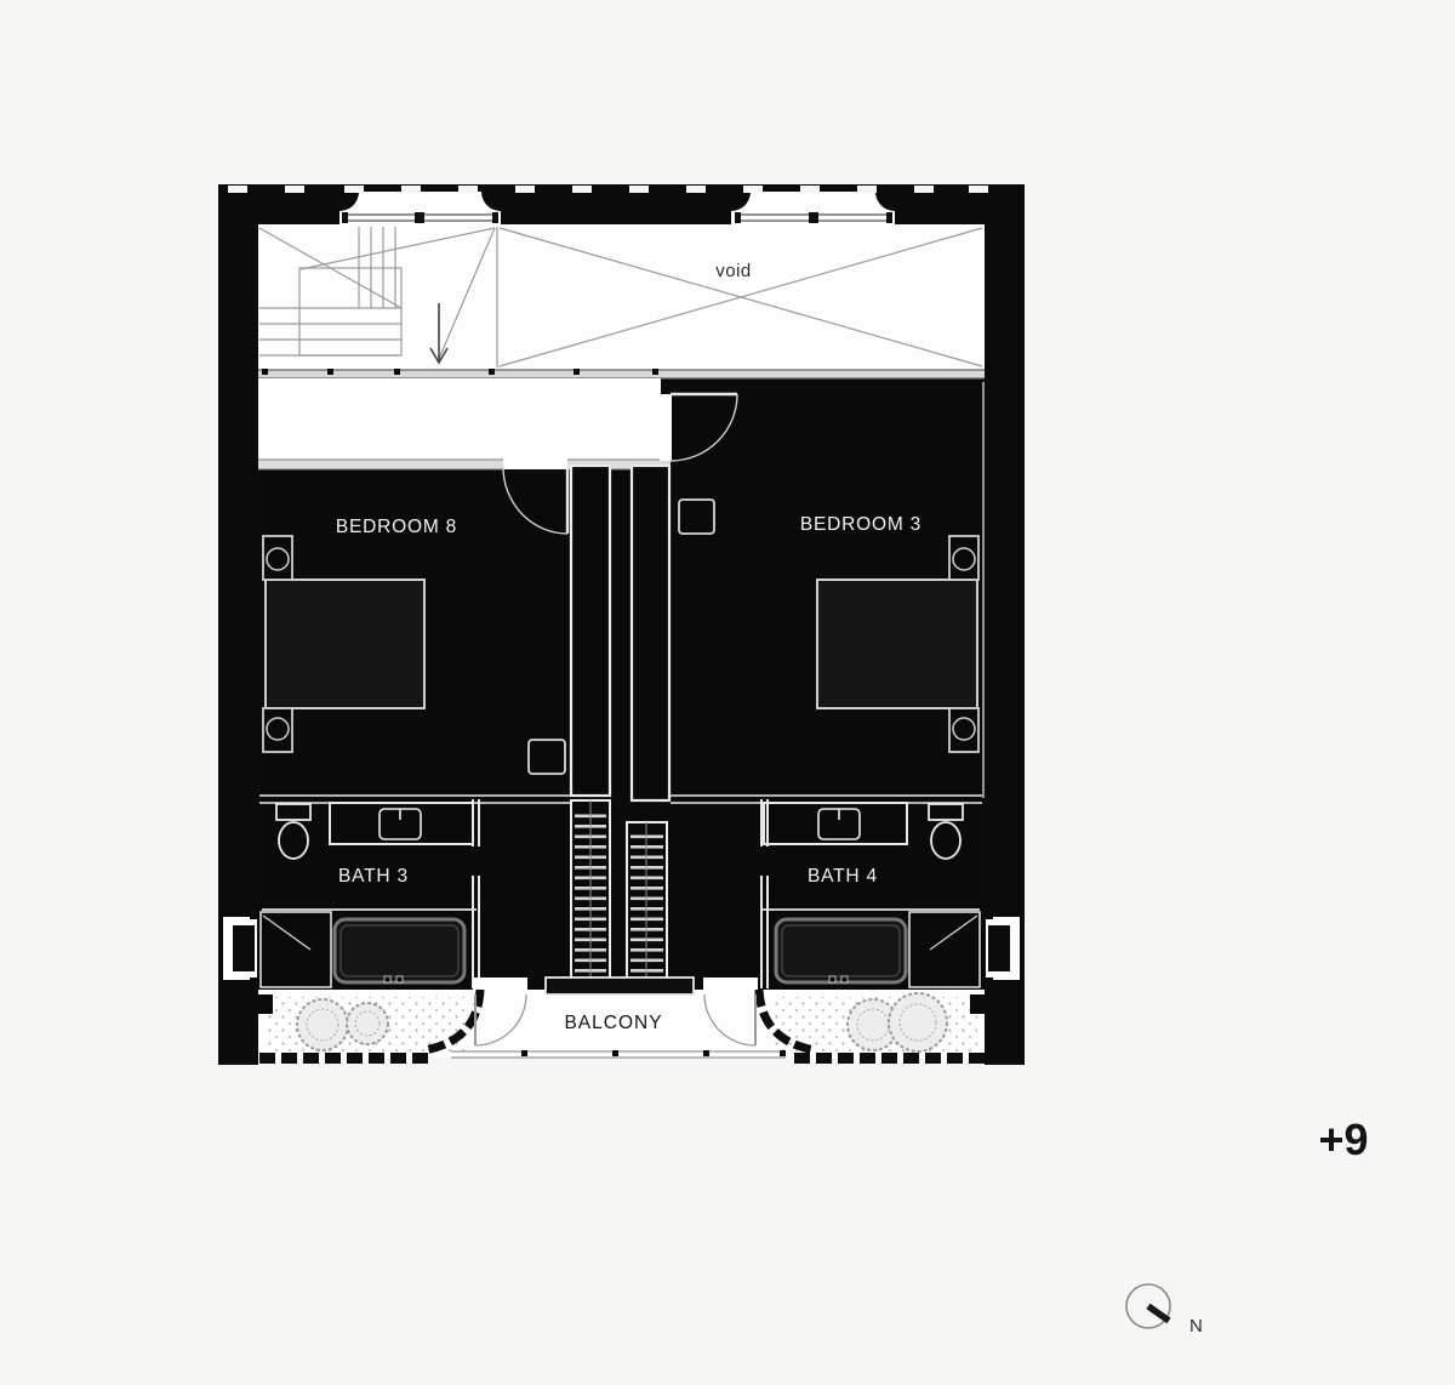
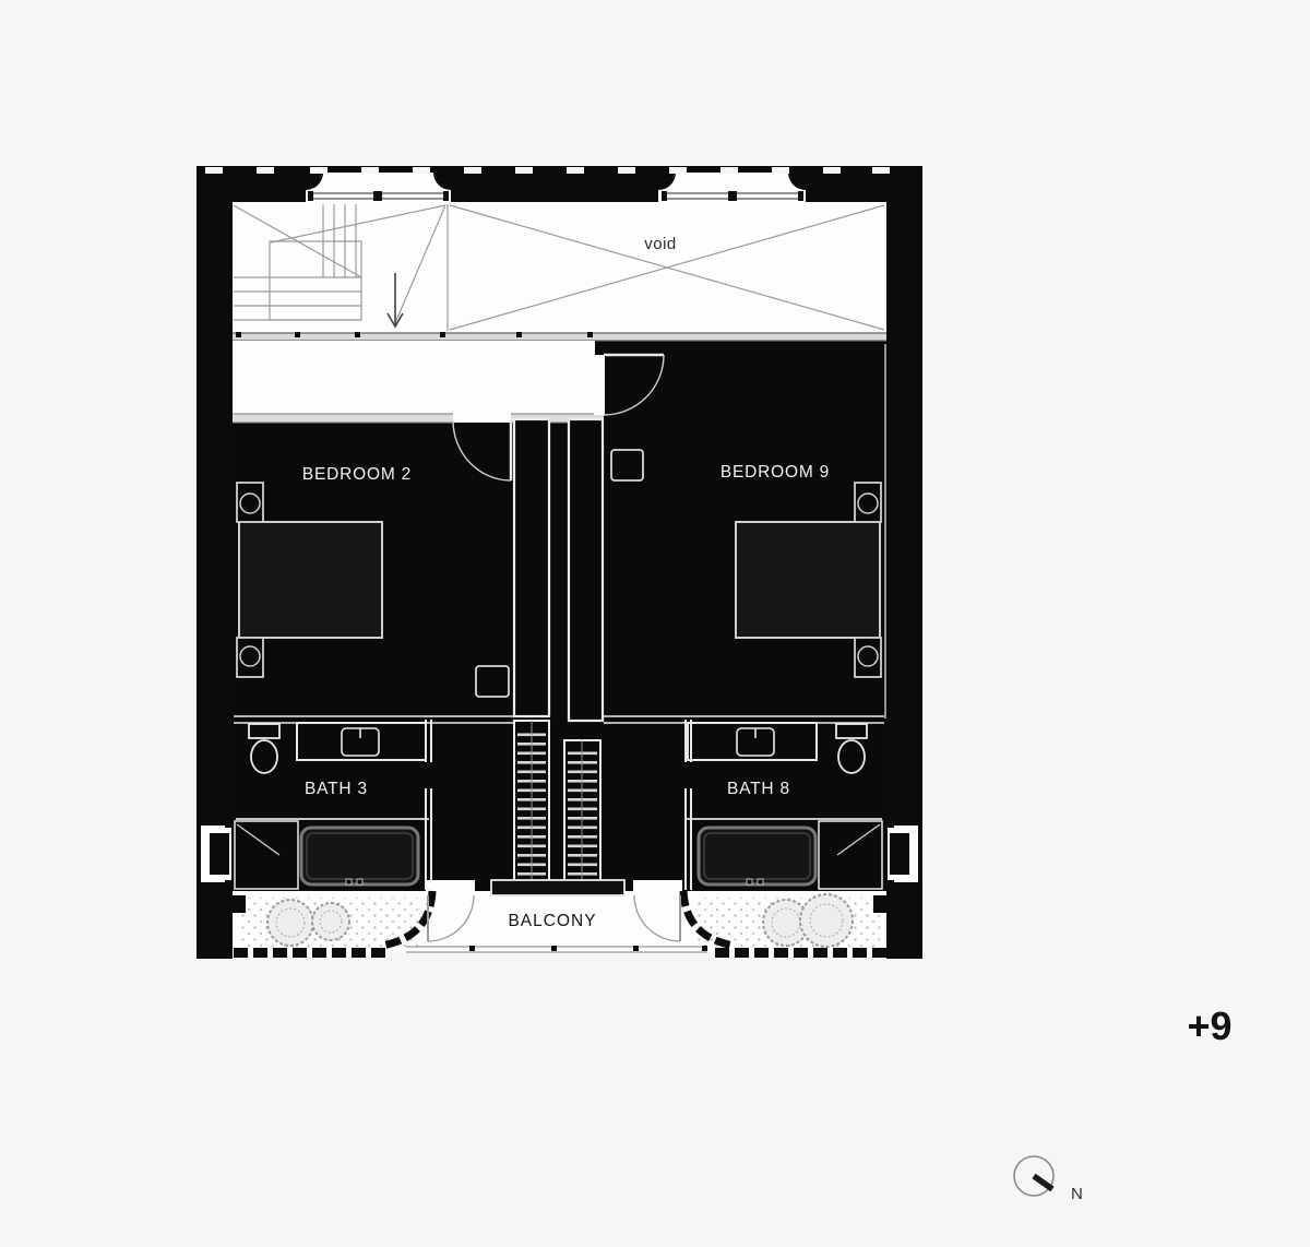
  void
- BEDROOM 8
+ BEDROOM 2
- BEDROOM 3
+ BEDROOM 9
  BATH 3
- BATH 4
+ BATH 8
  BALCONY
  +9
  N
